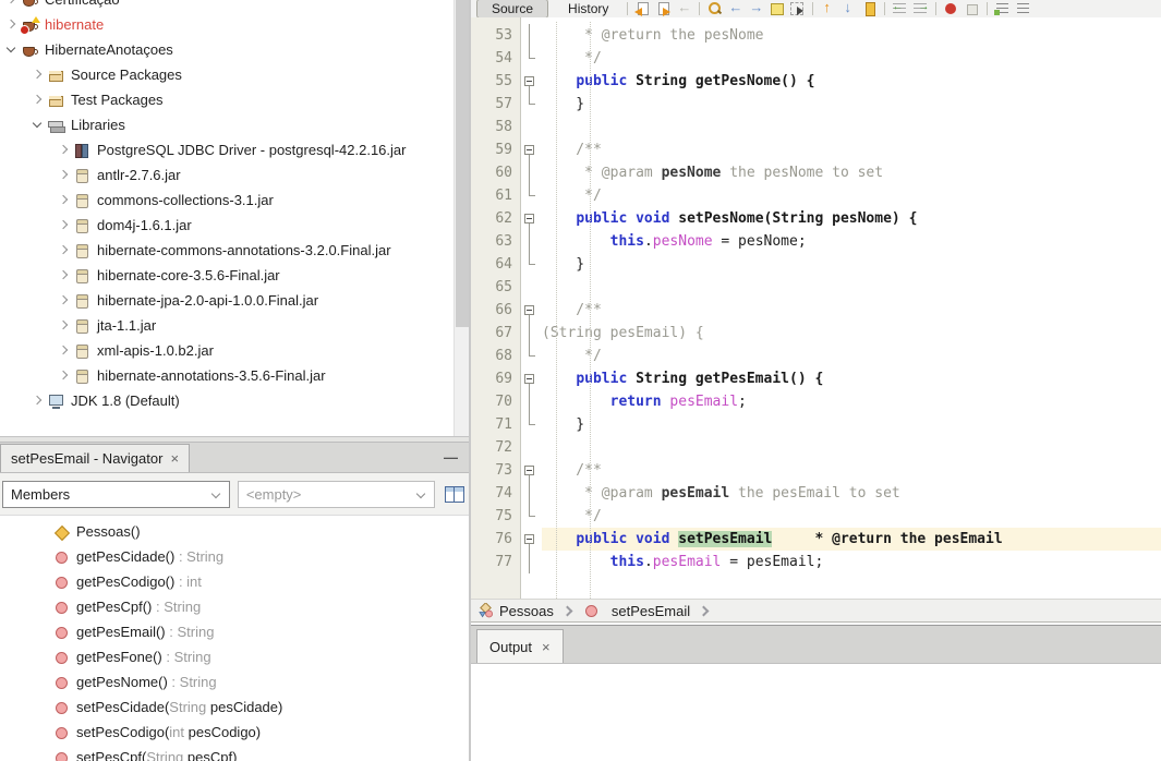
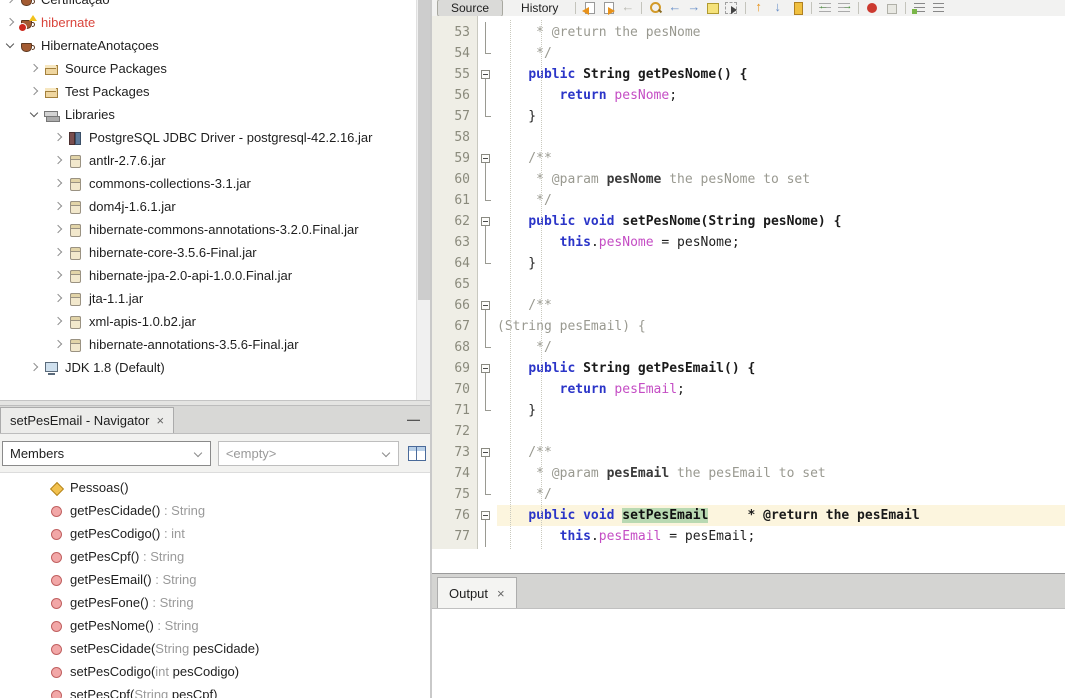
  hibernate
  HibernateAnotaçoes
  Source Packages
  Test Packages
  Libraries
  PostgreSQL JDBC Driver - postgresql-42.2.16.jar
  antlr-2.7.6.jar
  commons-collections-3.1.jar
  dom4j-1.6.1.jar
  hibernate-commons-annotations-3.2.0.Final.jar
  hibernate-core-3.5.6-Final.jar
  hibernate-jpa-2.0-api-1.0.0.Final.jar
  jta-1.1.jar
  xml-apis-1.0.b2.jar
  hibernate-annotations-3.5.6-Final.jar
  JDK 1.8 (Default)
  setPesEmail - Navigator
  ×
  —
  Members
  <empty>
  Pessoas()
  getPesCidade()
  : String
  getPesCodigo()
  : int
  getPesCpf()
  : String
  getPesEmail()
  : String
  getPesFone()
  : String
  getPesNome()
  : String
  setPesCidade(
  String
  pesCidade)
  setPesCodigo(
  int
  pesCodigo)
  setPesCpf(
  String
  pesCpf)
  Source
  History
  53
  * @return the pesNome
  54
  */
  55
  public String getPesNome() {
+ 56
+ return pesNome;
  57
  }
  58
  59
  /**
  60
  * @param pesNome the pesNome to set
  61
  */
  62
  public void setPesNome(String pesNome) {
  63
  this.pesNome = pesNome;
  64
  }
  65
  66
  /**
  67
  (String pesEmail) {
  68
  */
  69
  public String getPesEmail() {
  70
  return pesEmail;
  71
  }
  72
  73
  /**
  74
  * @param pesEmail the pesEmail to set
  75
  */
  76
  public void setPesEmail * @return the pesEmail
  77
  this.pesEmail = pesEmail;
- Pessoas
- setPesEmail
  Output
  ×
